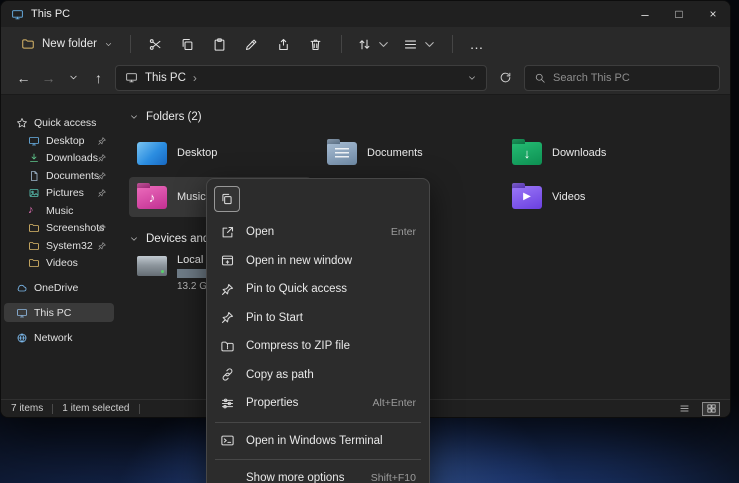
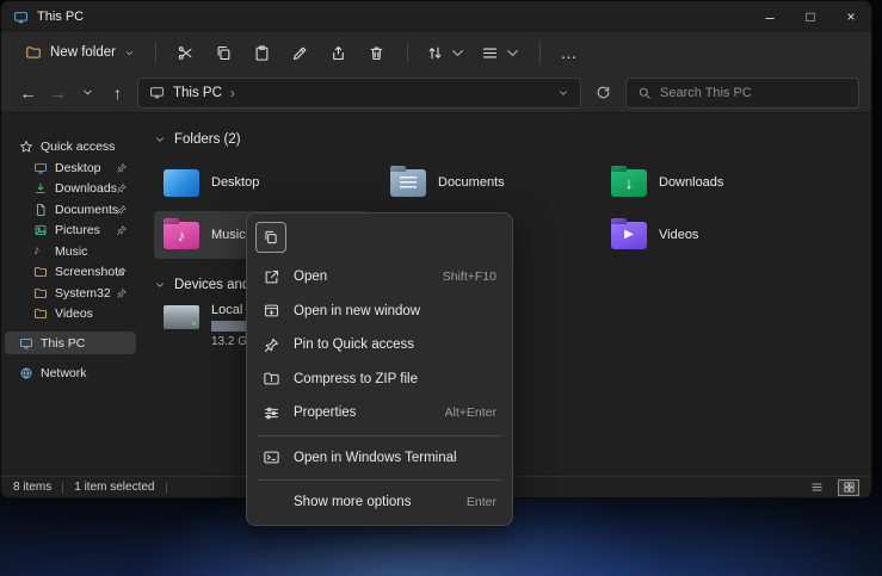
  This PC
  –
  □
  ×
  New folder
  …
  ←
  →
  ↑
  This PC
  ›
  Search This PC
  Quick access
  Desktop
  Downloads
  Documents
  Pictures
  ♪
  Music
  Screenshots
  System32
  Videos
- OneDrive
  This PC
  Network
  Folders (2)
  Desktop
  Documents
  ↓
  Downloads
  ♪
  Music
  ▶
  Videos
- 7 items
+ 8 items
  1 item selected
  Open
- Enter
+ Shift+F10
  Open in new window
  Pin to Quick access
- Pin to Start
  Compress to ZIP file
- Copy as path
  Properties
  Alt+Enter
  Open in Windows Terminal
  Show more options
- Shift+F10
+ Enter
